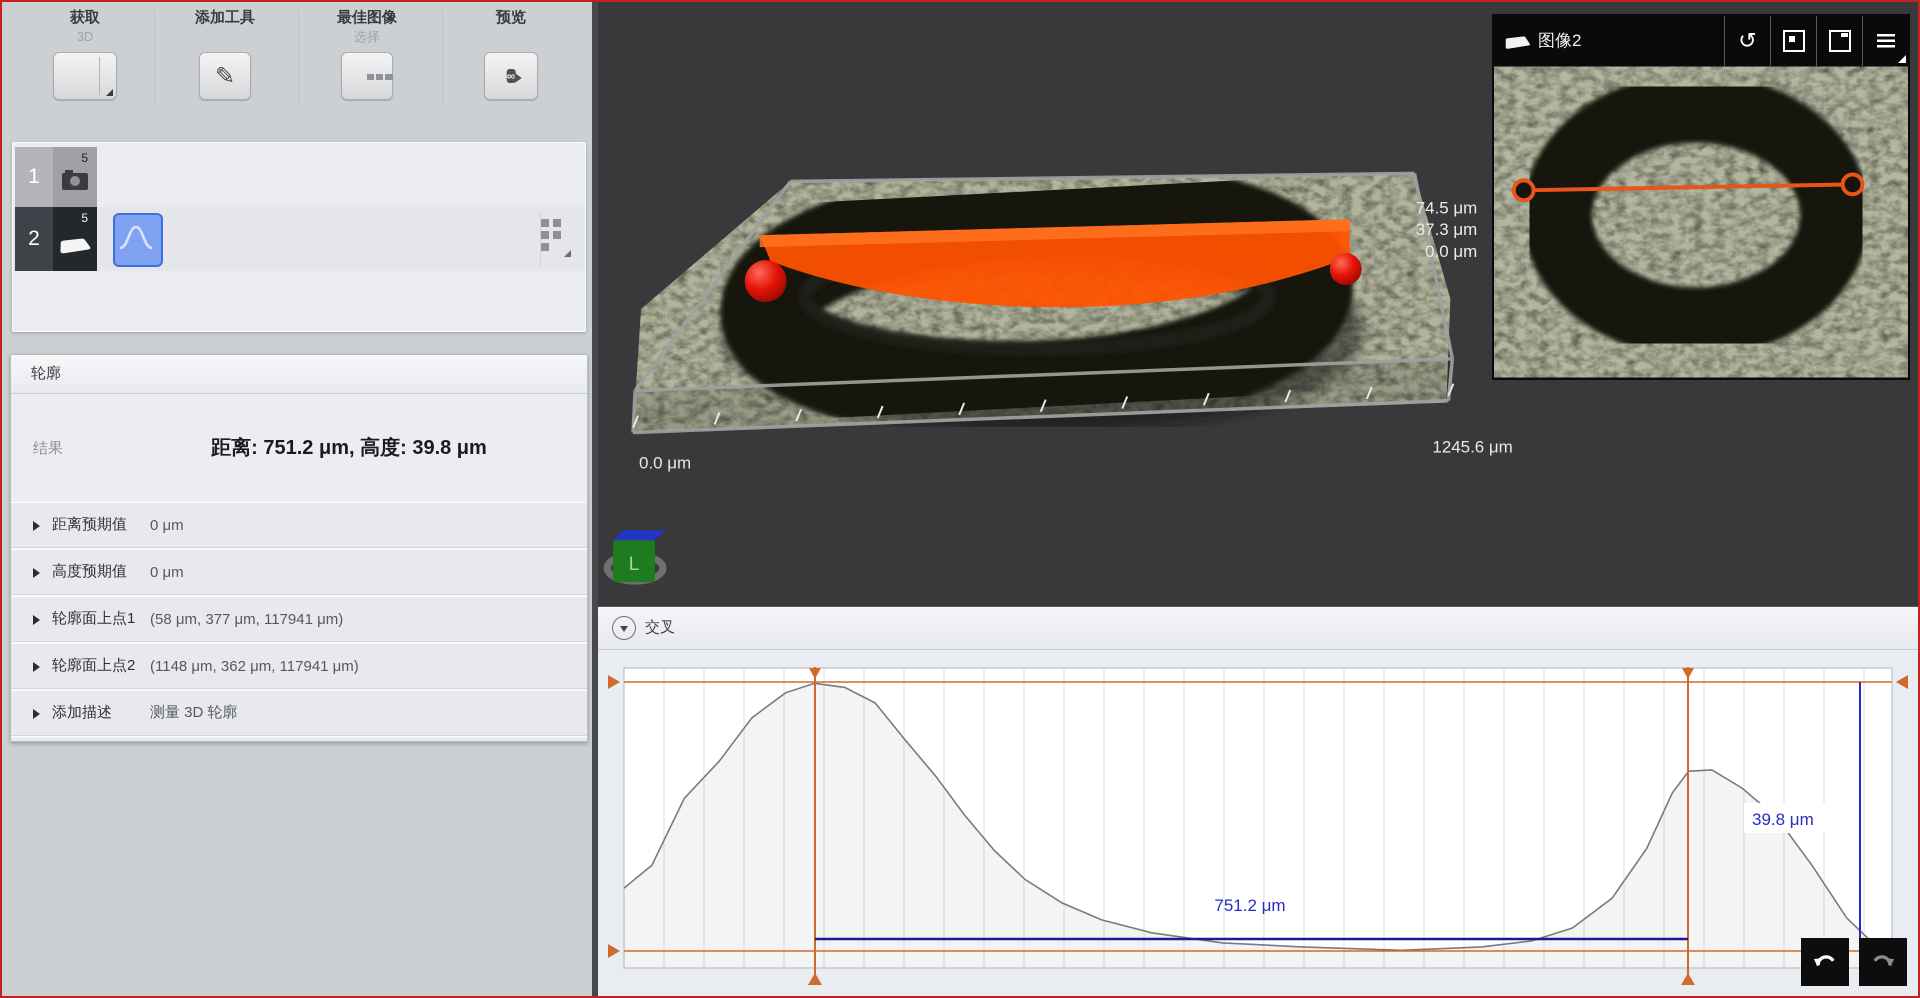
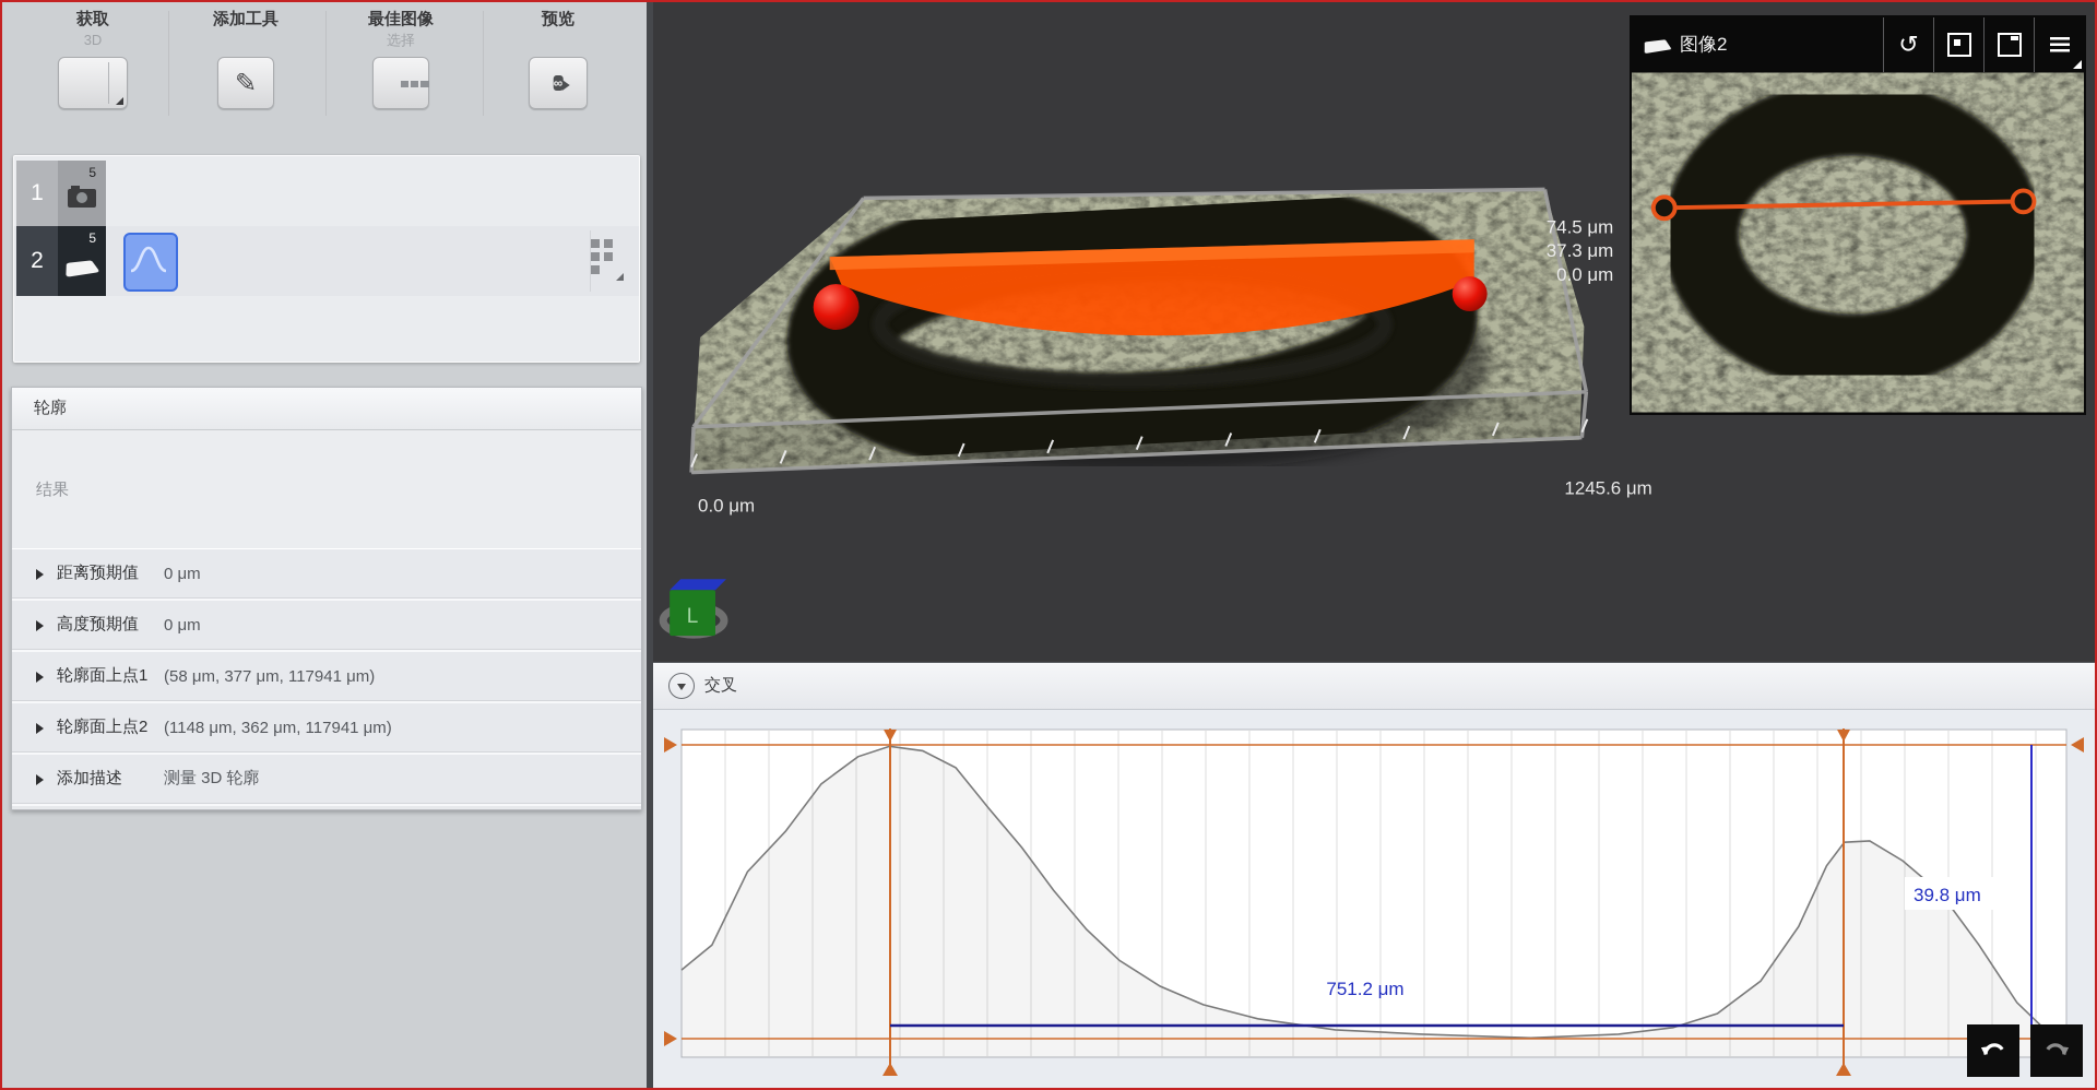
  获取
  3D
  添加工具
  ✎
  最佳图像
  选择
  预览
  ∞
  1
  5
  2
  5
  轮廓
  结果
- 距离: 751.2 μm, 高度: 39.8 μm
  距离预期值
  0 μm
  高度预期值
  0 μm
  轮廓面上点1
  (58 μm, 377 μm, 117941 μm)
  轮廓面上点2
  (1148 μm, 362 μm, 117941 μm)
  添加描述
  测量 3D 轮廓
  74.5 μm
  37.3 μm
  0.0 μm
  0.0 μm
  1245.6 μm
  L
  图像2
  ↺
  751.2 μm
  39.8 μm
  交叉
